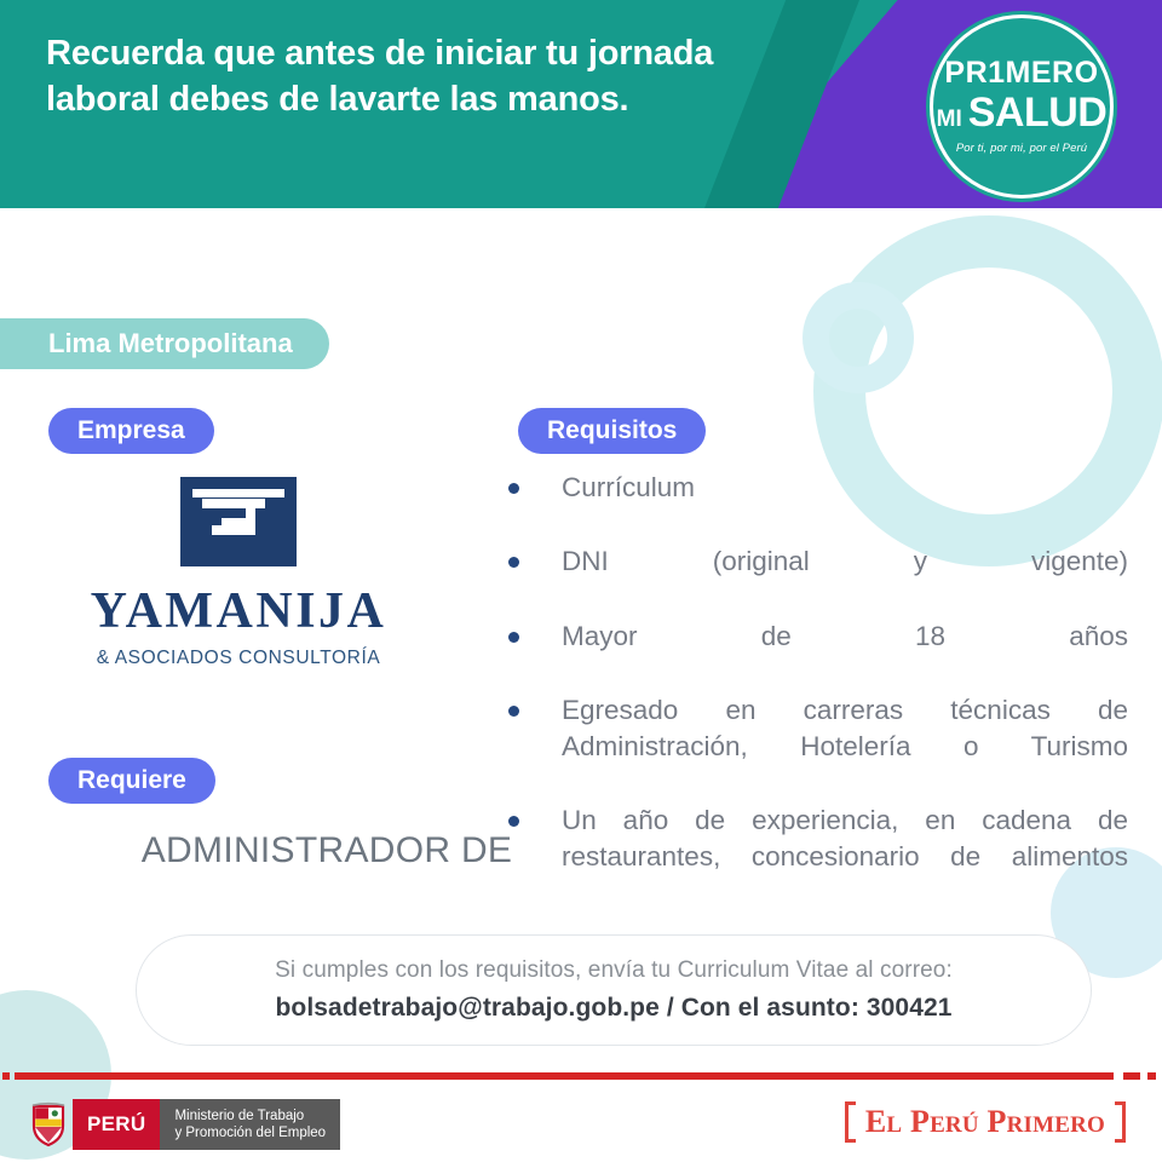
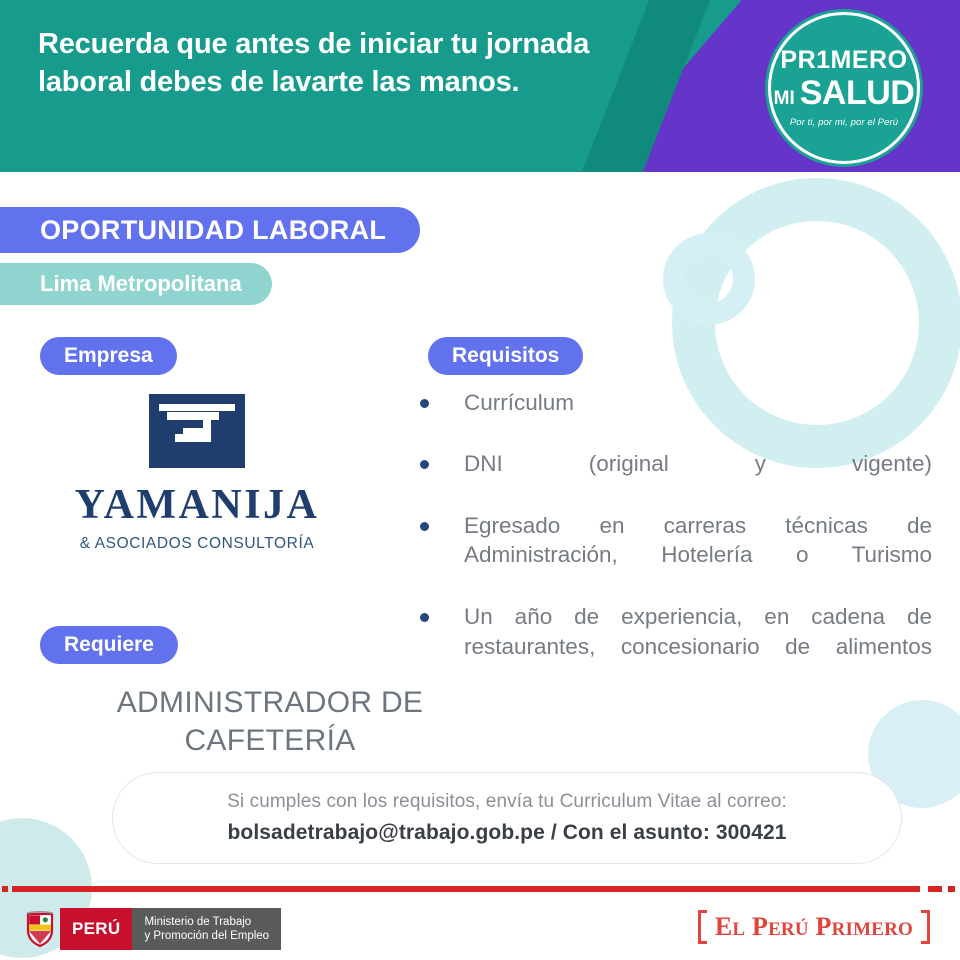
  Recuerda que antes de iniciar tu jornada laboral debes de lavarte las manos.
  PR1MERO
  MI
  SALUD
  Por ti, por mi, por el Perú
+ OPORTUNIDAD LABORAL
  Lima Metropolitana
  Empresa
  YAMANIJA
  & ASOCIADOS CONSULTORÍA
  Requisitos
  Currículum
  DNI (original y vigente)
- Mayor de 18 años
  Egresado en carreras técnicas de Administración, Hotelería o Turismo
  Un año de experiencia, en cadena de restaurantes, concesionario de alimentos
  Requiere
  ADMINISTRADOR DE
+ CAFETERÍA
  Si cumples con los requisitos, envía tu Curriculum Vitae al correo:
  bolsadetrabajo@trabajo.gob.pe / Con el asunto: 300421
  PERÚ
  Ministerio de Trabajo
  y Promoción del Empleo
  EL PERÚ PRIMERO
